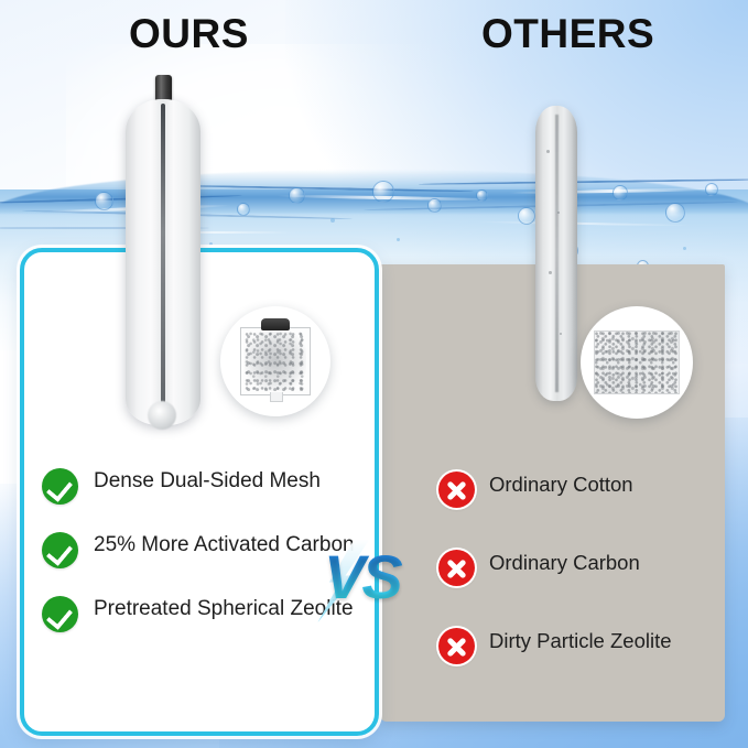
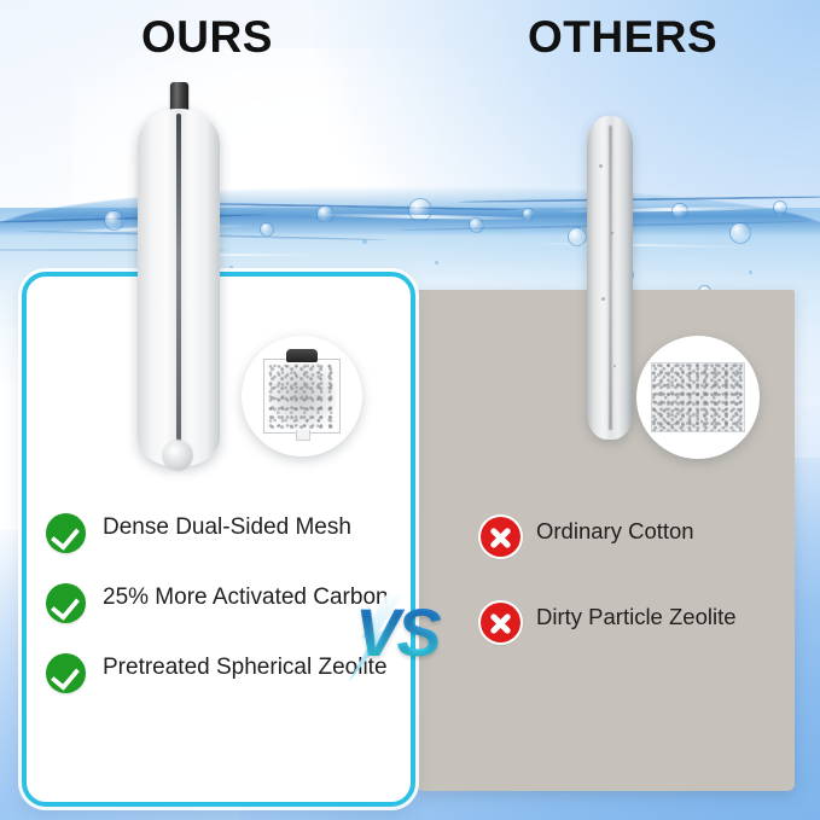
  OURS
  OTHERS
  Dense Dual-Sided Mesh
  25% More Activated Car
  Pretreated Spherical Zeo
  Ordinary Cotton
- Ordinary Carbon
  Dirty Particle Zeolite
  VS
